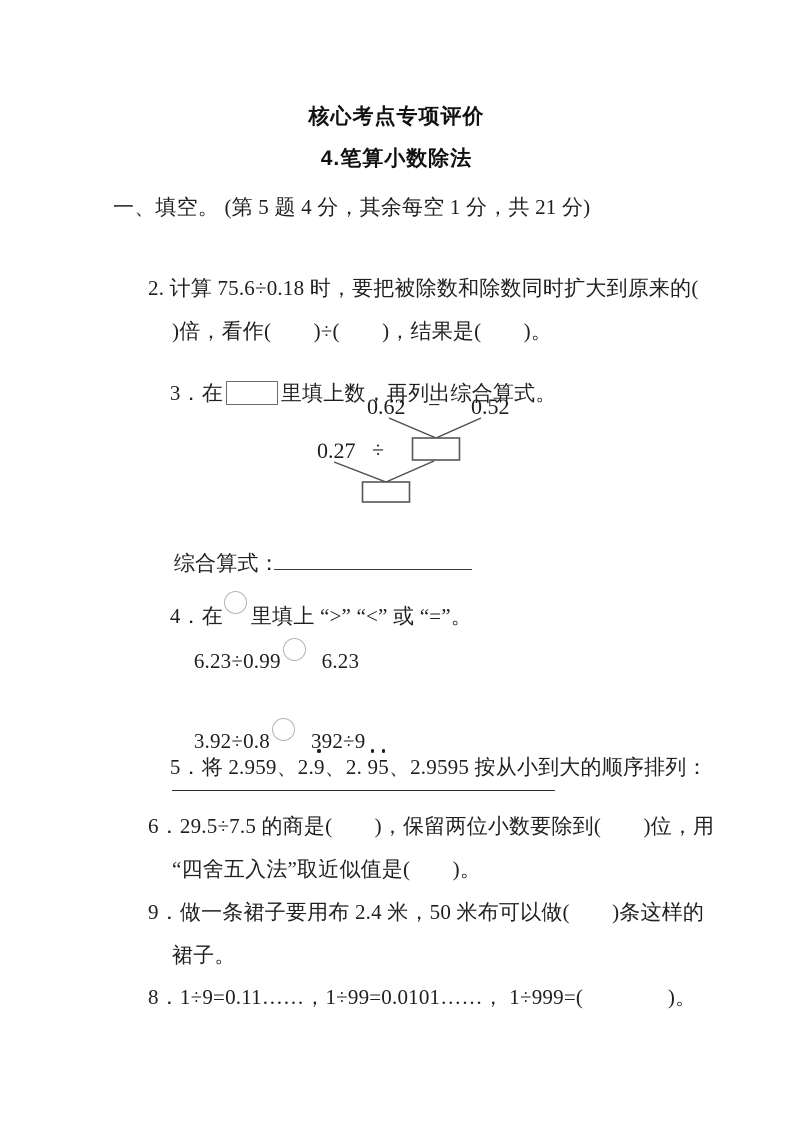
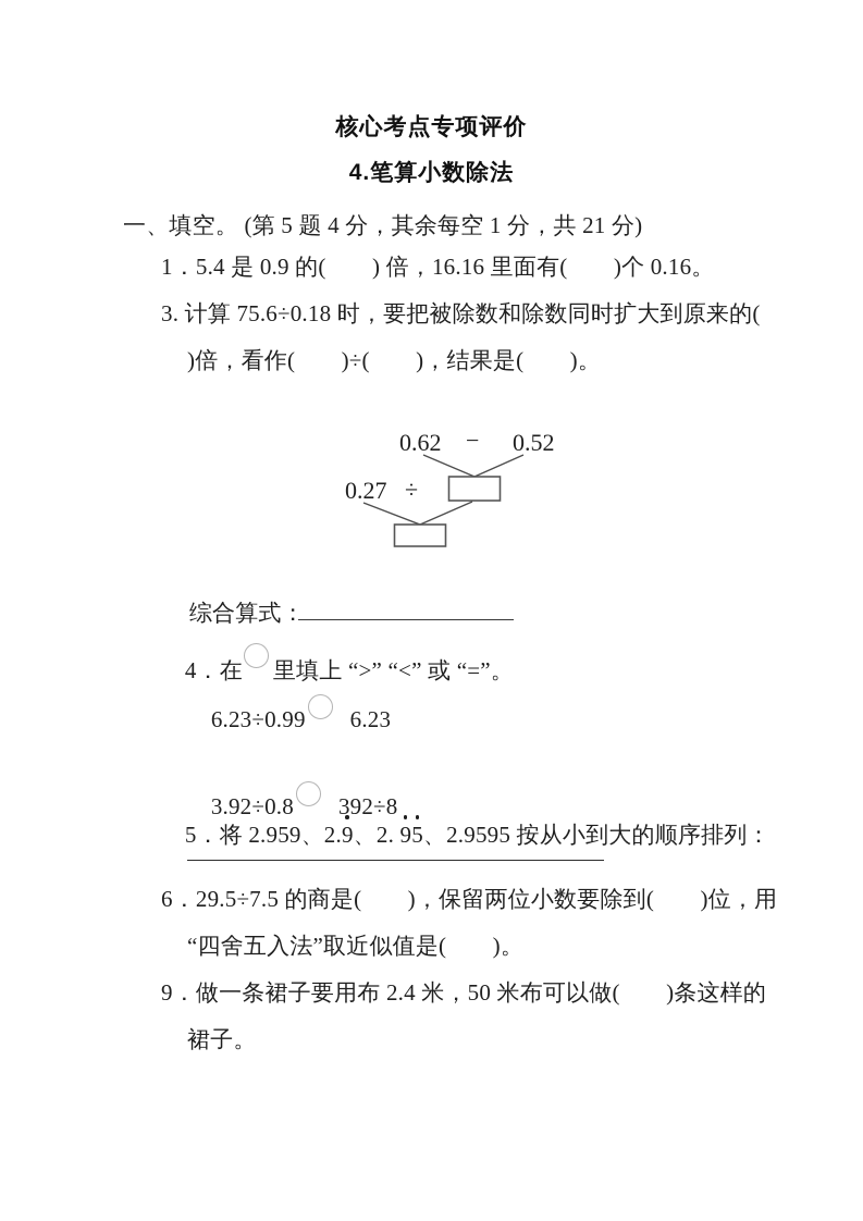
  核心考点专项评价
  4.笔算小数除法
  一、填空。 (第 5 题 4 分，其余每空 1 分，共 21 分)
+ 1．5.4 是 0.9 的( ) 倍，16.16 里面有( )个 0.16。
- 2. 计算 75.6÷0.18 时，要把被除数和除数同时扩大到原来的(
+ 3. 计算 75.6÷0.18 时，要把被除数和除数同时扩大到原来的(
  )倍，看作( )÷( )，结果是( )。
- 3．在 里填上数，再列出综合算式。
  0.62
  −
  0.52
  0.27
  ÷
  综合算式：
  4．在 里填上 “>” “<” 或 “=”。
  6.23÷0.99 6.23
- 3.92÷0.8 392÷9
+ 3.92÷0.8 392÷8
  5．将 2.959、2.9、2. 95、2.9595 按从小到大的顺序排列：
  6．29.5÷7.5 的商是( )，保留两位小数要除到( )位，用
  “四舍五入法”取近似值是( )。
  9．做一条裙子要用布 2.4 米，50 米布可以做( )条这样的
  裙子。
- 8．1÷9=0.11……，1÷99=0.0101……， 1÷999=( )。
